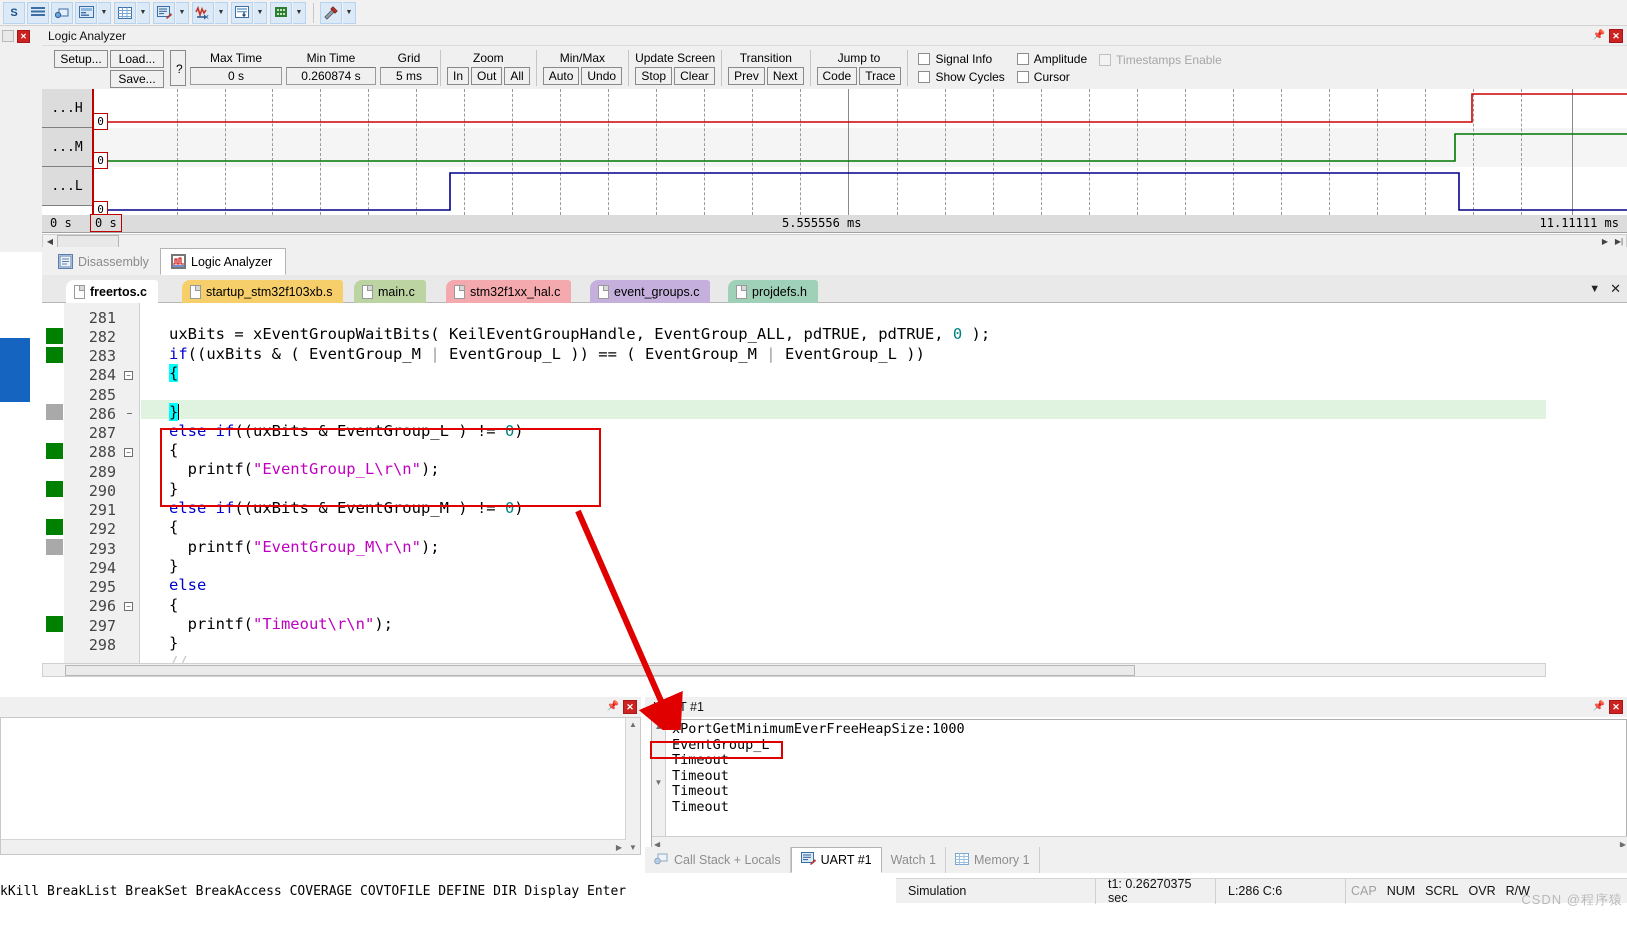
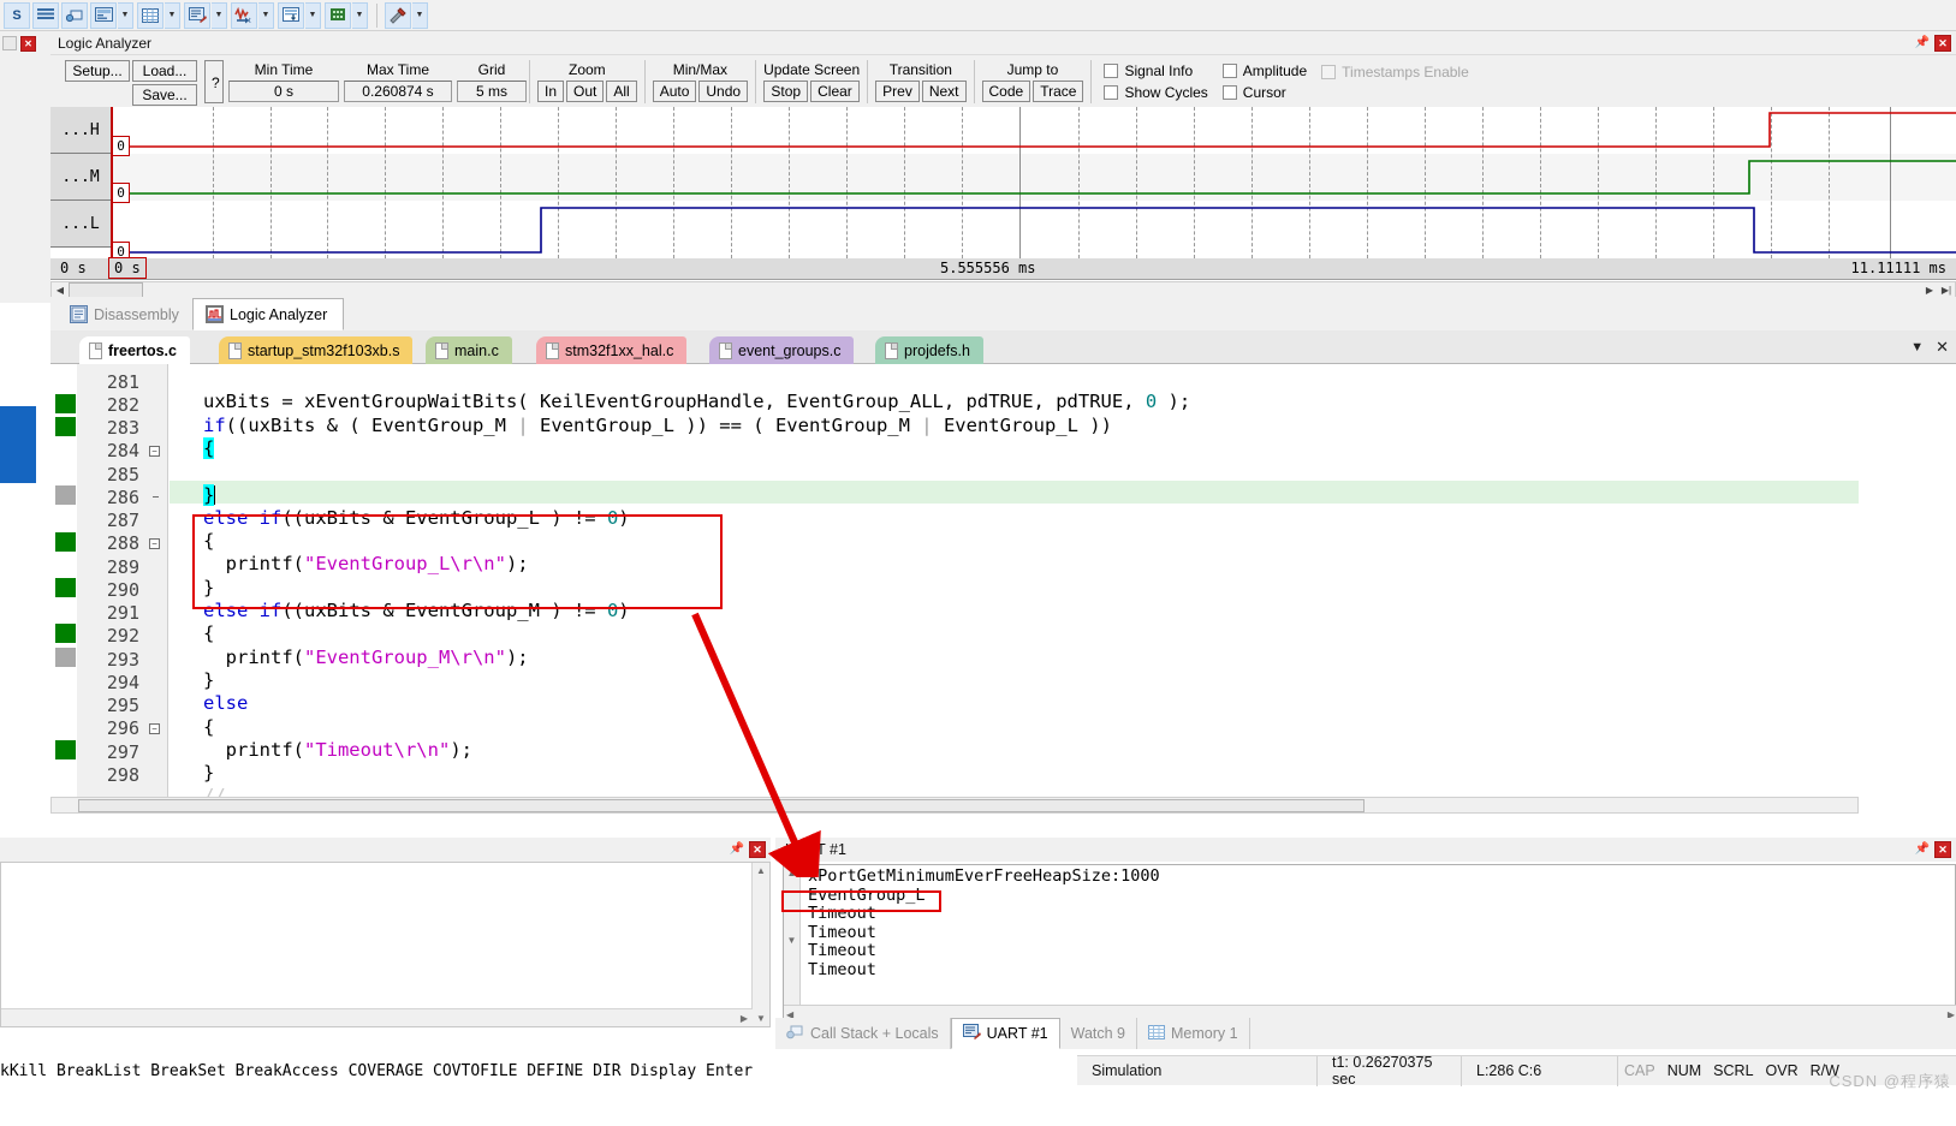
  S
  ✕
  Logic Analyzer
  📌
  ✕
  Setup...
  Load...
  Save...
  ?
- Max Time
+ Min Time
  0 s
- Min Time
+ Max Time
  0.260874 s
  Grid
  5 ms
  Zoom
  In
  Out
  All
  Min/Max
  Auto
  Undo
  Update Screen
  Stop
  Clear
  Transition
  Prev
  Next
  Jump to
  Code
  Trace
  Signal Info
  Show Cycles
  Amplitude
  Cursor
  Timestamps Enable
  ...H
  ...M
  ...L
  0
  0
  0
  0 s
  0 s
  5.555556 ms
  11.11111 ms
  ◀
  ▶
  ▶|
  Disassembly
  Logic Analyzer
  freertos.c
  startup_stm32f103xb.s
  main.c
  stm32f1xx_hal.c
  event_groups.c
  projdefs.h
  ▼
  ✕
  281
  282
  283
  284
  285
  286
  287
  288
  289
  290
  291
  292
  293
  294
  295
  296
  297
  298
  −
  −
  −
  uxBits = xEventGroupWaitBits( KeilEventGroupHandle, EventGroup_ALL, pdTRUE, pdTRUE, 0 );
  if((uxBits & ( EventGroup_M | EventGroup_L )) == ( EventGroup_M | EventGroup_L ))
  {
  }
  else if((uxBits & EventGroup_L ) != 0)
  {
  printf("EventGroup_L\r\n");
  }
  else if((uxBits & EventGroup_M ) != 0)
  {
  printf("EventGroup_M\r\n");
  }
  else
  {
  printf("Timeout\r\n");
  }
  📌
  ✕
  ▲
  ▼
  ▶
  kKill BreakList BreakSet BreakAccess COVERAGE COVTOFILE DEFINE DIR Display Enter
  URT #1
  📌
  ✕
  ▲
  ▼
  xPortGetMinimumEverFreeHeapSize:1000
  EventGroup_L
  Timeout
  Timeout
  Timeout
  Timeout
  ◀
  ▶
  Call Stack + Locals
  UART #1
- Watch 1
+ Watch 9
  Memory 1
  Simulation
  t1: 0.26270375 sec
  L:286 C:6
  CAP
  NUM
  SCRL
  OVR
  R/W
  CSDN @程序猿
